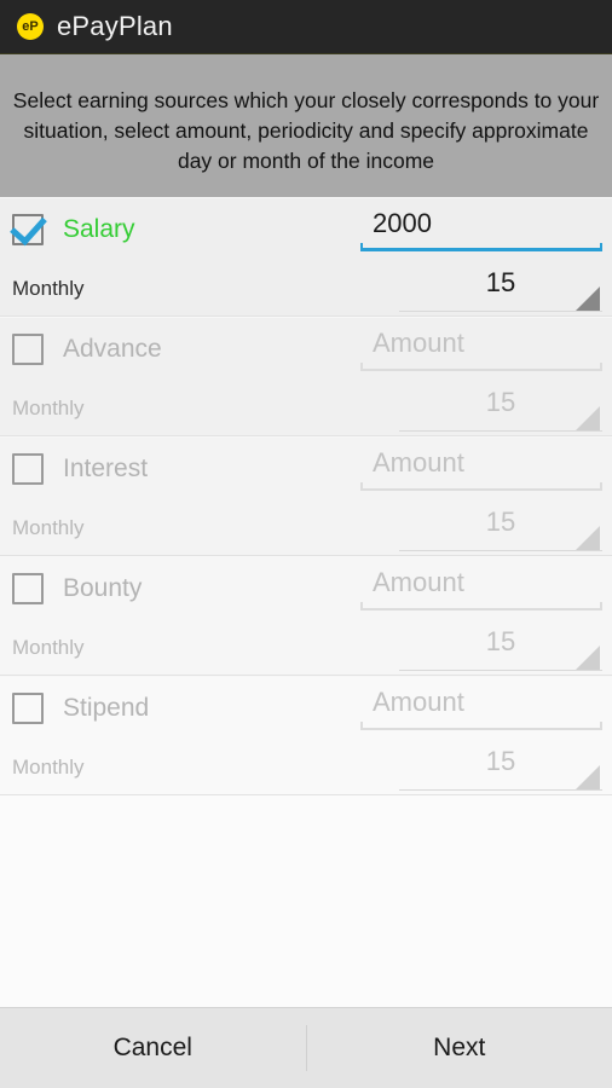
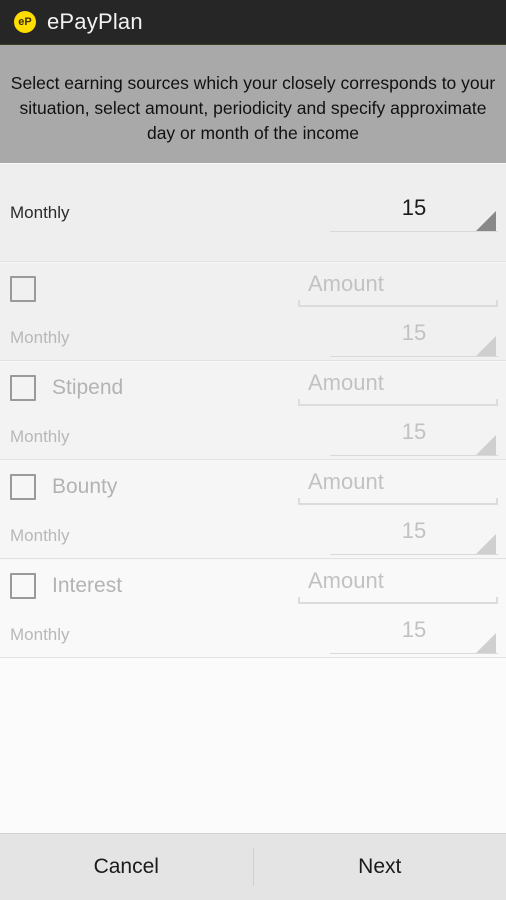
  eP
  ePayPlan
  Select earning sources which your closely corresponds to your situation, select amount, periodicity and specify approximate day or month of the income
- Salary
- 2000
  Monthly
  15
- Advance
  Amount
  Monthly
  15
- Interest
+ Stipend
  Amount
  Monthly
  15
  Bounty
  Amount
  Monthly
  15
- Stipend
+ Interest
  Amount
  Monthly
  15
  Cancel
  Next
